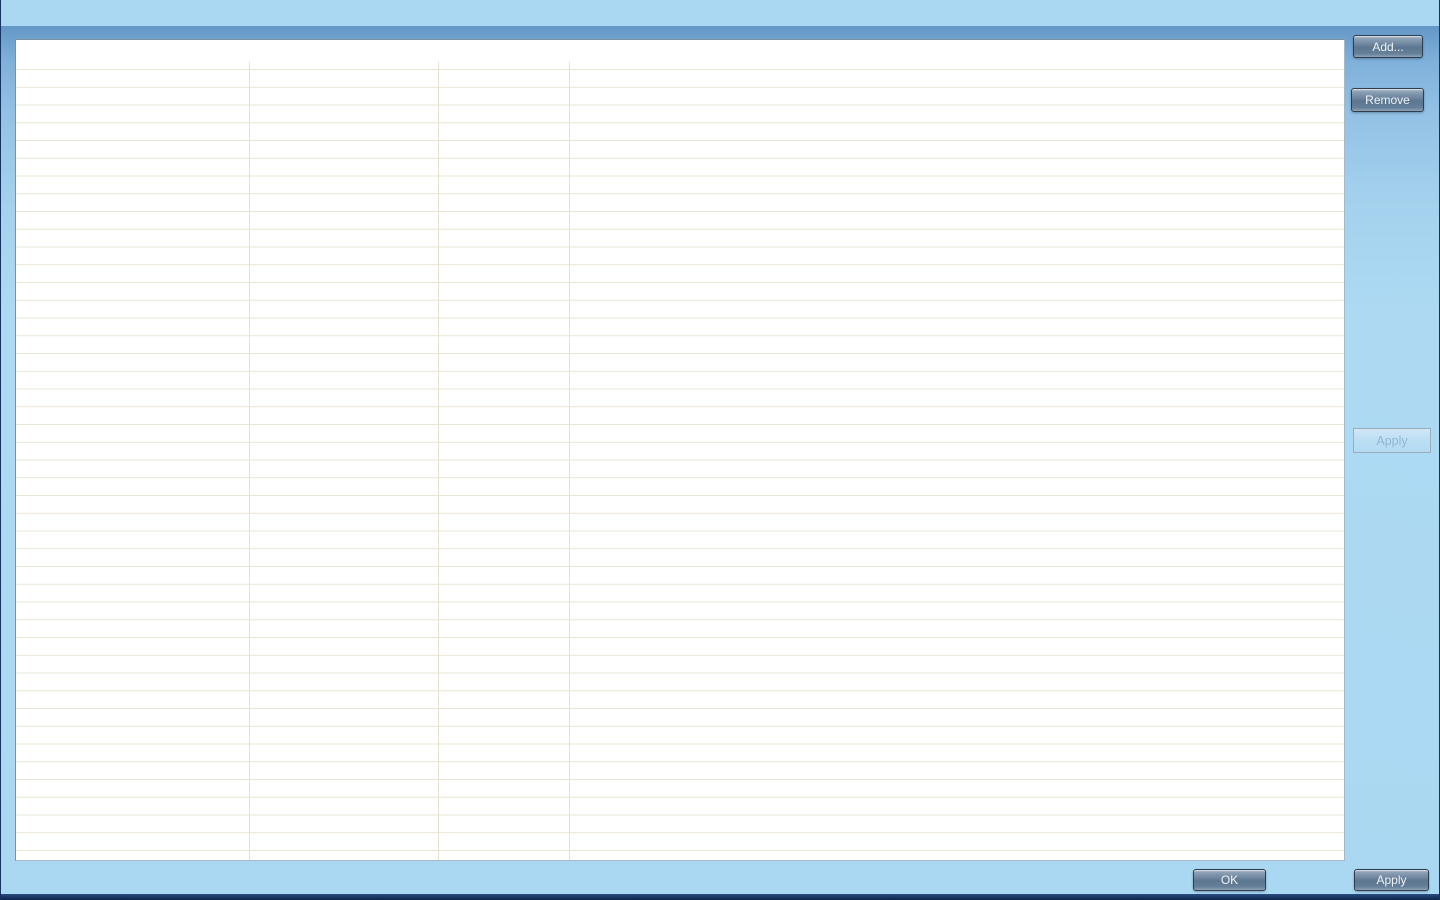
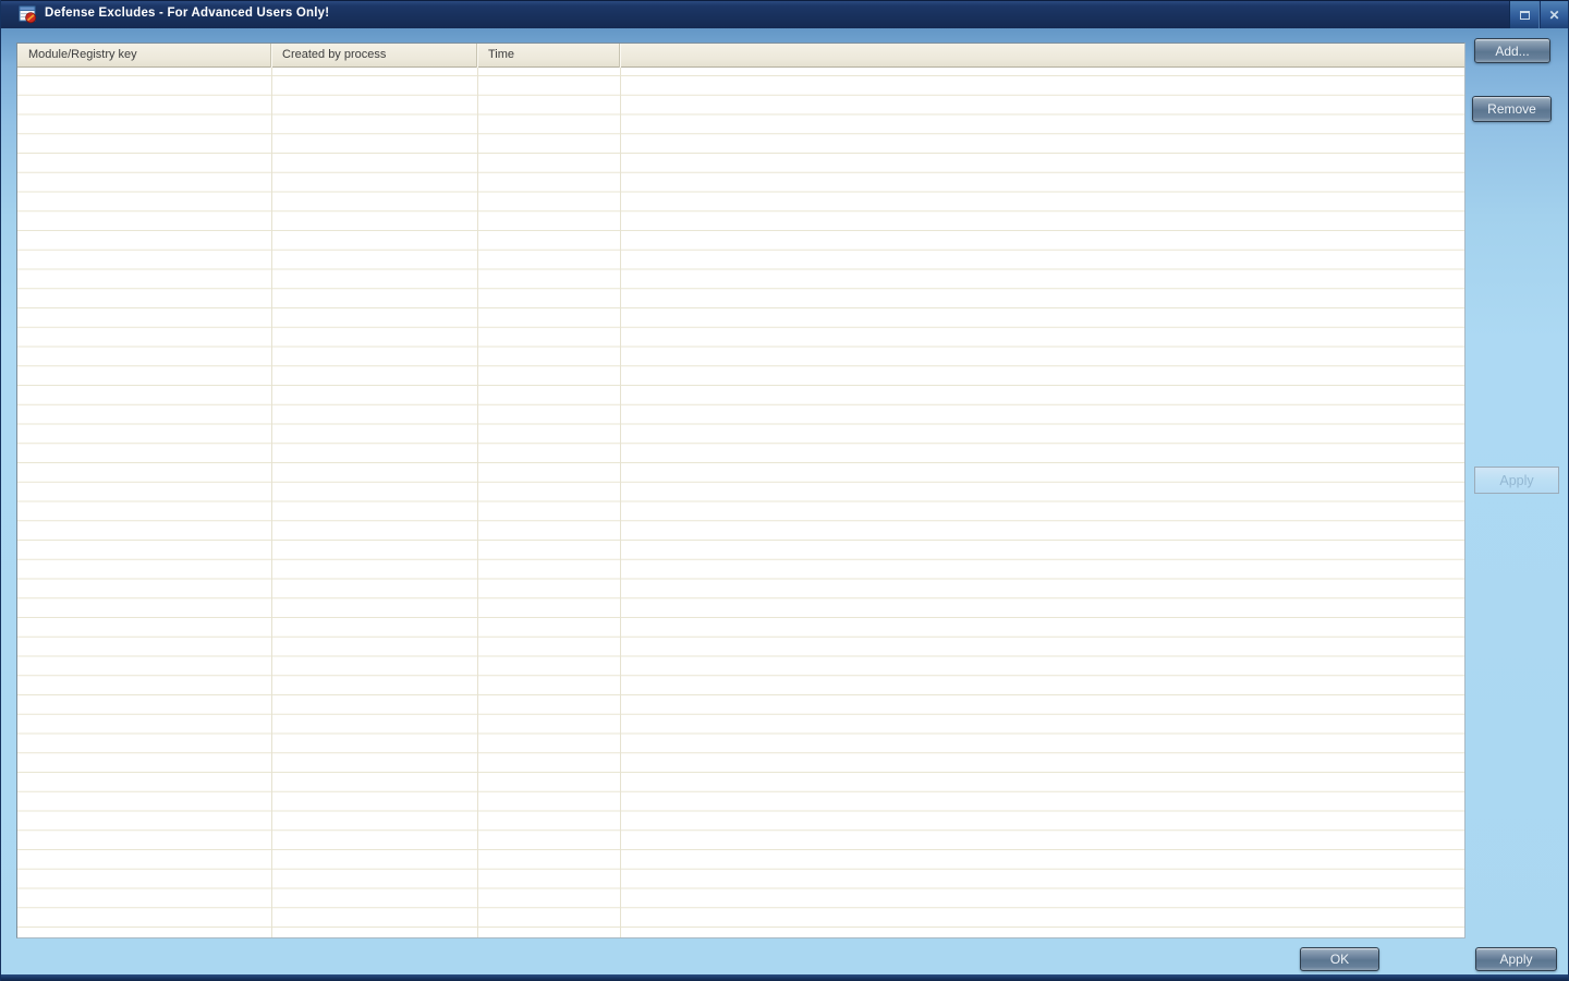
+ Defense Excludes - For Advanced Users Only!
+ ✕
+ Module/Registry key
+ Created by process
+ Time
  Add...
  Remove
  Apply
  OK
  Apply
